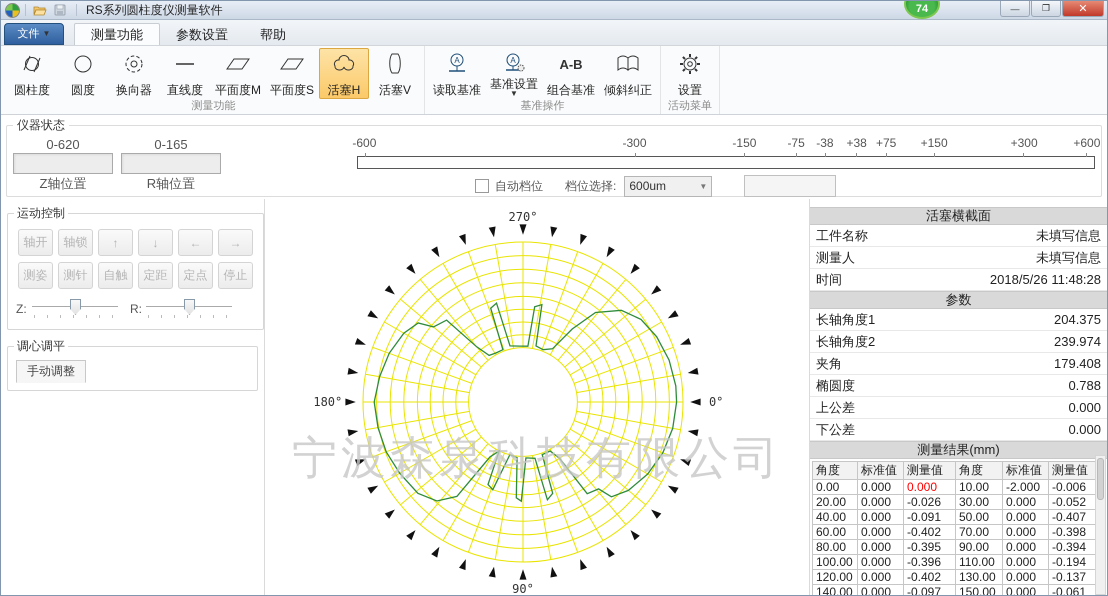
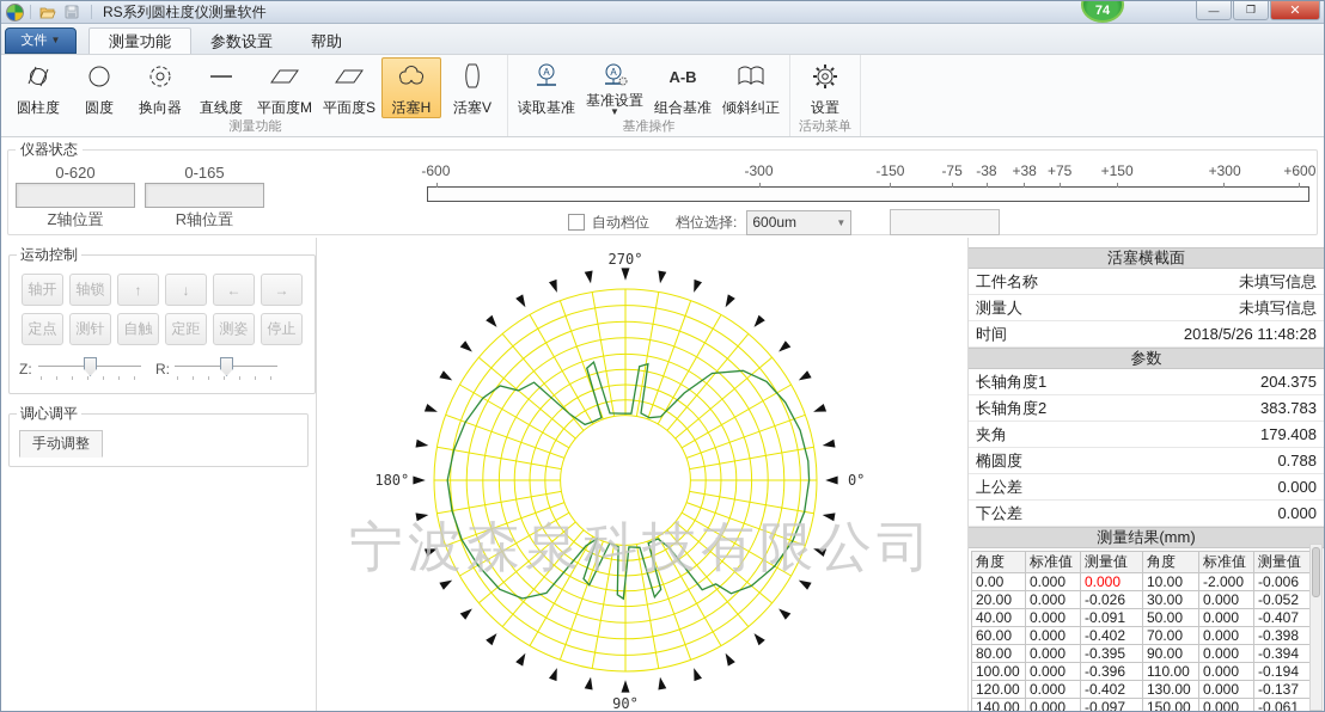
  RS系列圆柱度仪测量软件
  74
  —
  ❐
  ✕
  文件
  ▼
  测量功能
  参数设置
  帮助
  圆柱度
  圆度
  换向器
  直线度
  平面度M
  平面度S
  活塞H
  活塞V
  测量功能
  A
  读取基准
  A
  基准设置
  ▼
  A-B
  组合基准
  倾斜纠正
  基准操作
  设置
  活动菜单
  仪器状态
  0-620
  Z轴位置
  0-165
  R轴位置
  -600
  -300
  -150
  -75
  -38
  +38
  +75
  +150
  +300
  +600
  自动档位
  档位选择:
  600um
  ▼
  运动控制
  轴开
  轴锁
  ↑
  ↓
  ←
  →
- 测姿
+ 定点
  测针
  自触
  定距
- 定点
+ 测姿
  停止
  Z:
  R:
  调心调平
  手动调整
  宁波森泉科技有限公司
  0°
  90°
  180°
  270°
  活塞横截面
  工件名称
  未填写信息
  测量人
  未填写信息
  时间
  2018/5/26 11:48:28
  参数
  长轴角度1
  204.375
  长轴角度2
- 239.974
+ 383.783
  夹角
  179.408
  椭圆度
  0.788
  上公差
  0.000
  下公差
  0.000
  测量结果(mm)
  角度	标准值	测量值	角度	标准值	测量值
  0.00	0.000	0.000	10.00	-2.000	-0.006
  20.00	0.000	-0.026	30.00	0.000	-0.052
  40.00	0.000	-0.091	50.00	0.000	-0.407
  60.00	0.000	-0.402	70.00	0.000	-0.398
  80.00	0.000	-0.395	90.00	0.000	-0.394
  100.00	0.000	-0.396	110.00	0.000	-0.194
  120.00	0.000	-0.402	130.00	0.000	-0.137
  140.00	0.000	-0.097	150.00	0.000	-0.061
